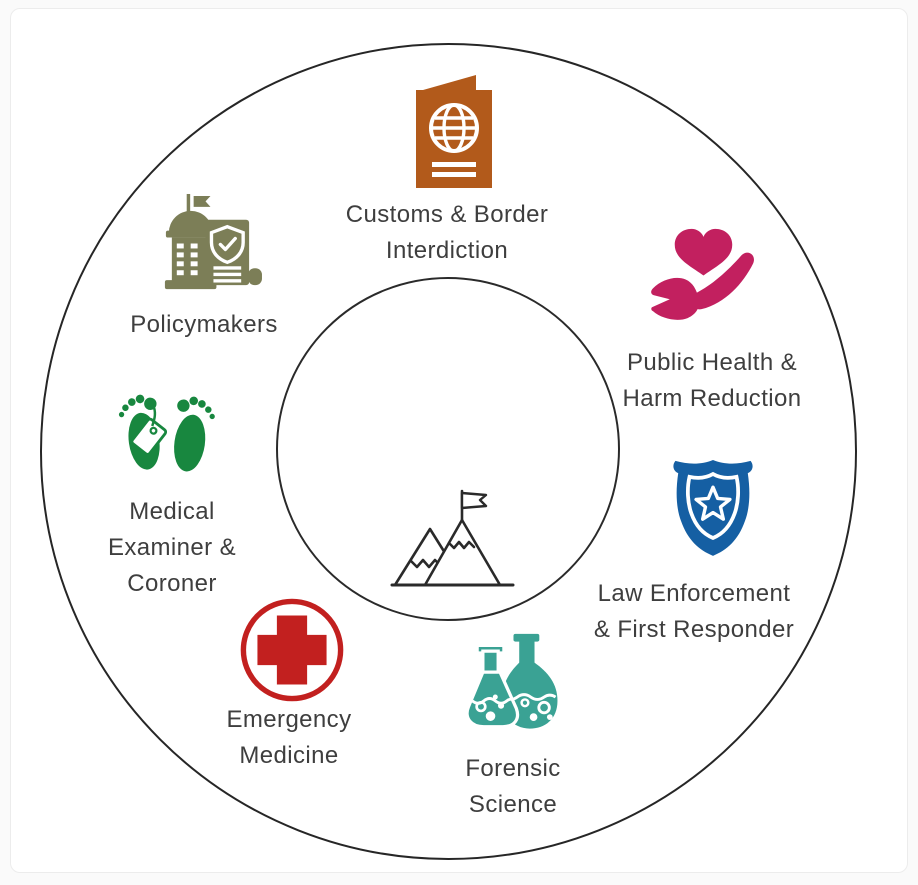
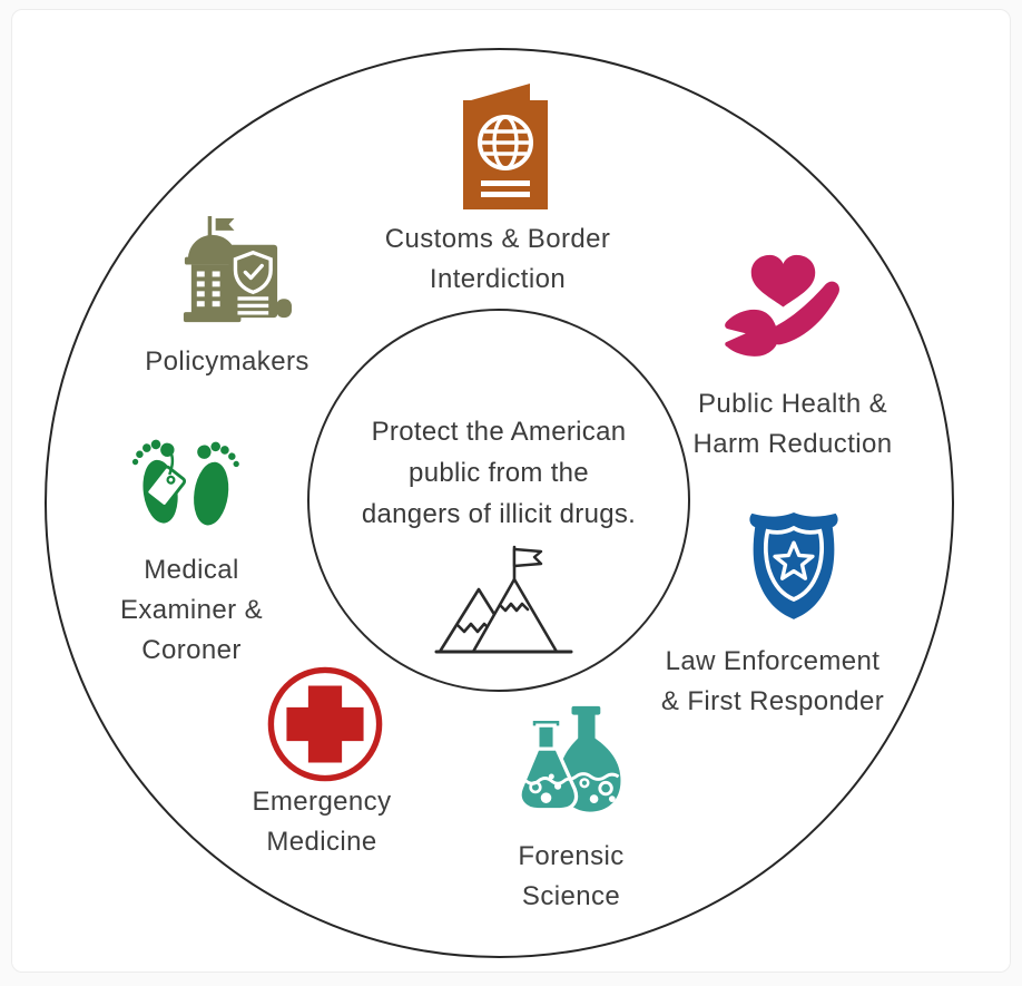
+ Protect the American
+ public from the
+ dangers of illicit drugs.
  Customs & Border
  Interdiction
  Policymakers
  Public Health &
  Harm Reduction
  Medical
  Examiner &
  Coroner
  Law Enforcement
  & First Responder
  Emergency
  Medicine
  Forensic
  Science
